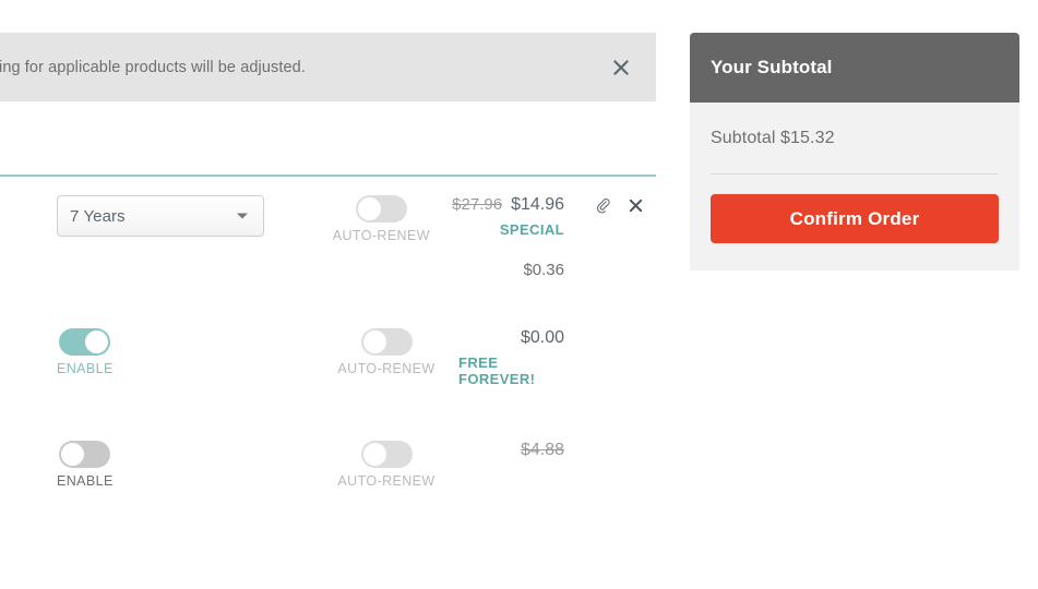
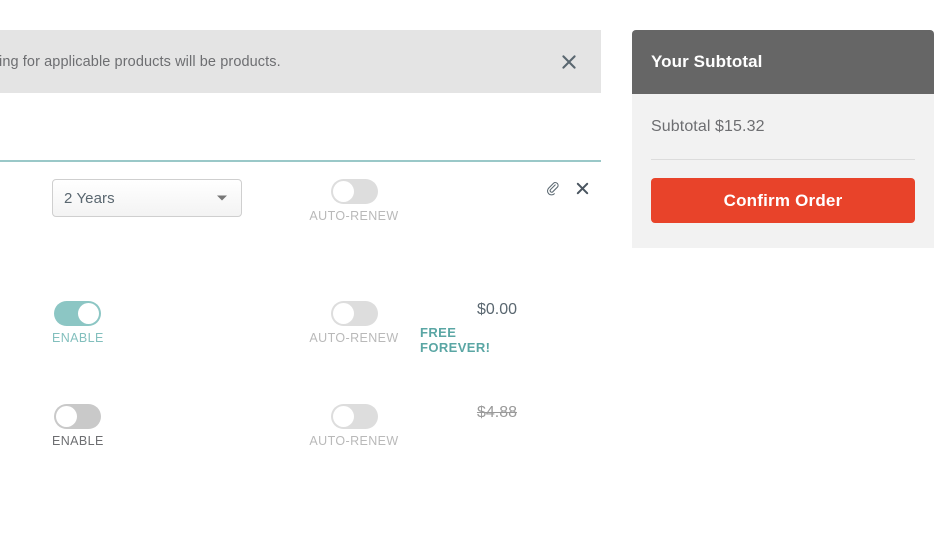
- ing for applicable products will be adjusted.
+ ing for applicable products will be products.
- 7 Years
+ 2 Years
  AUTO-RENEW
- $27.96
- $14.96
- SPECIAL
- $0.36
  ENABLE
  AUTO-RENEW
  $0.00
  FREE FOREVER!
  ENABLE
  AUTO-RENEW
  $4.88
  Your Subtotal
  Subtotal $15.32
  Confirm Order
